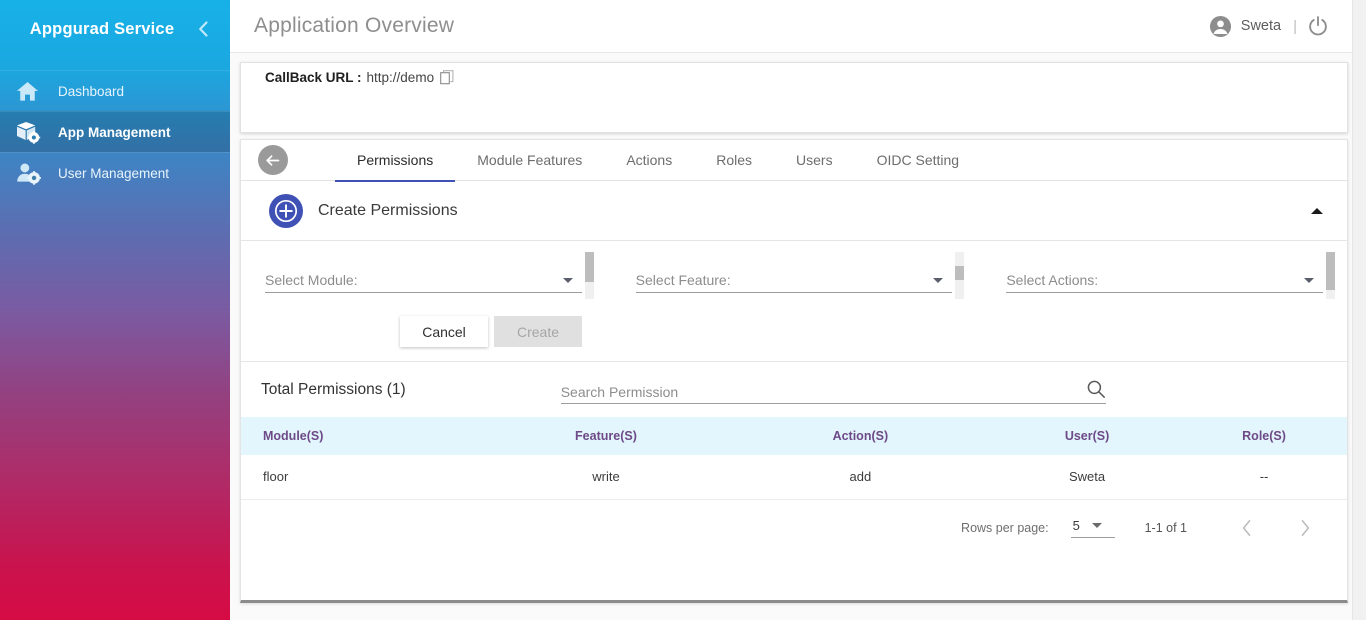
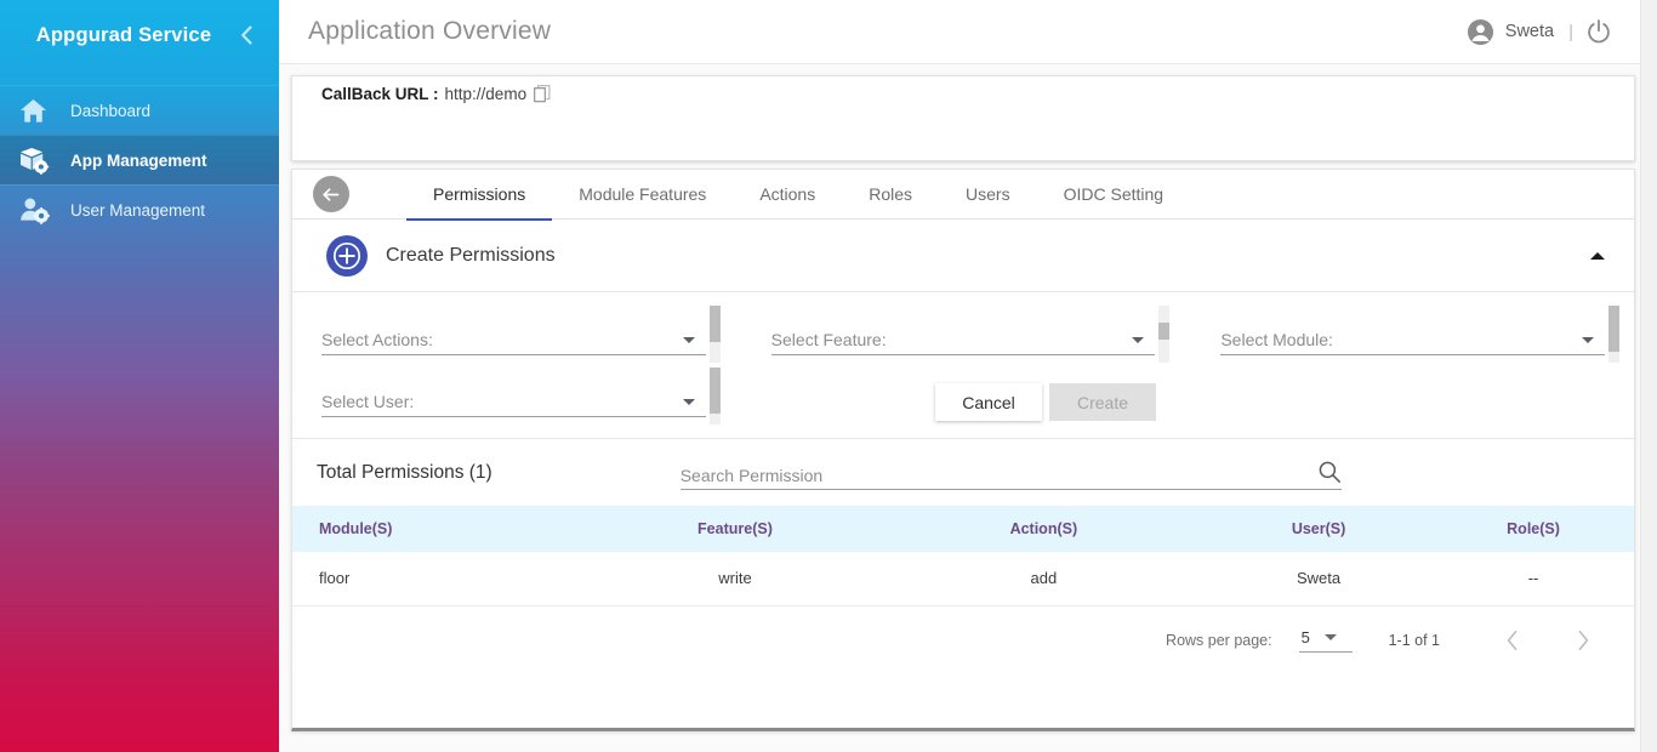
  Appgurad Service
  Dashboard
  App Management
  User Management
  Application Overview
  Sweta
  |
  CallBack URL :
  http://demo
  Permissions
  Module Features
  Actions
  Roles
  Users
  OIDC Setting
  Create Permissions
- Select Module:
+ Select Actions:
  Select Feature:
- Select Actions:
+ Select Module:
+ Select User:
  Cancel
  Create
  Total Permissions (1)
  Search Permission
  Module(S)	Feature(S)	Action(S)	User(S)	Role(S)
  floor	write	add	Sweta	--
  Rows per page:
  5
  1-1 of 1
